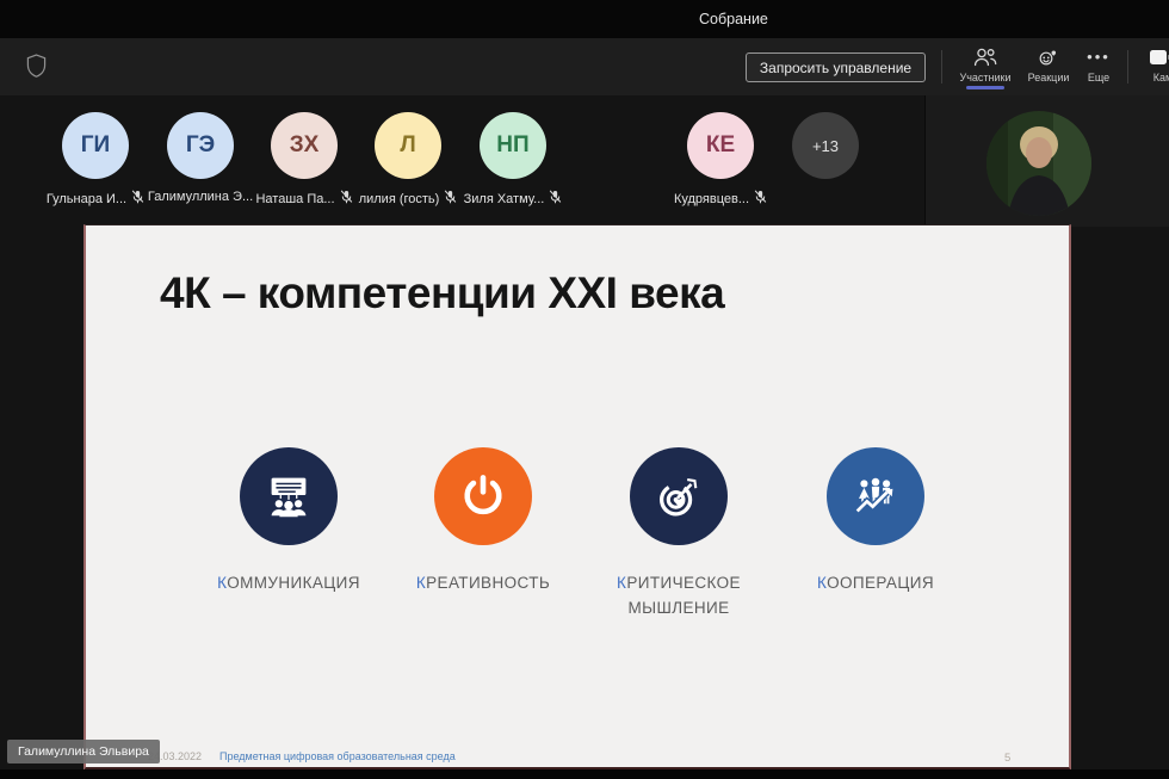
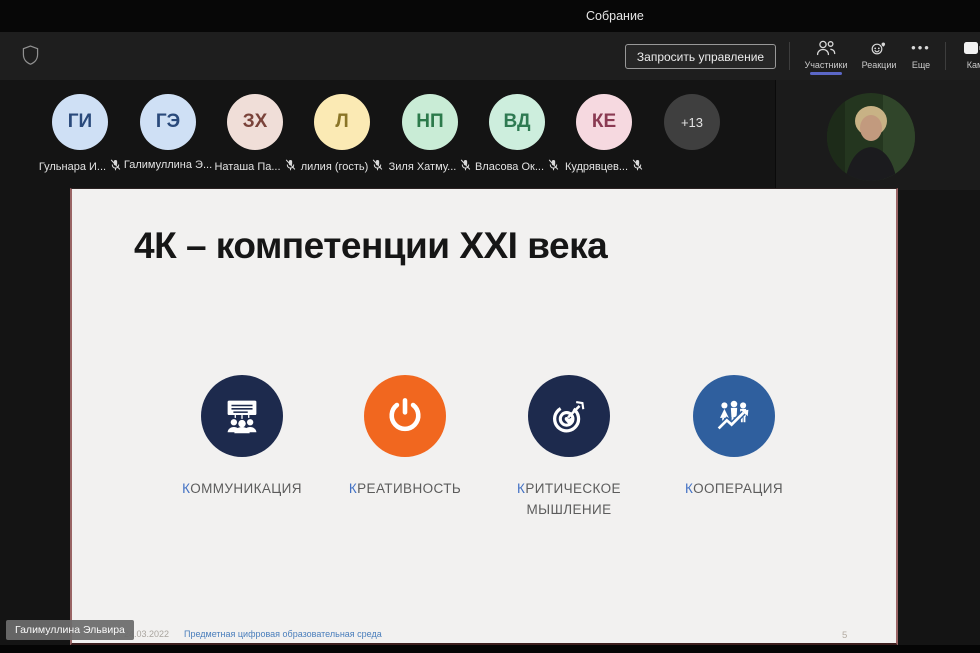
  Собрание
  Запросить управление
  Участники
  Реакции
  •••
  Еще
  ГИ
  Гульнара И...
  ГЭ
  Галимуллина Э...
  ЗХ
  Наташа Па...
  Л
  лилия (гость)
  НП
  Зиля Хатму...
+ ВД
+ Власова Ок...
  КЕ
  Кудрявцев...
  +13
  4К – компетенции XXI века
  КОММУНИКАЦИЯ
  КРЕАТИВНОСТЬ
  КРИТИЧЕСКОЕ МЫШЛЕНИЕ
  КООПЕРАЦИЯ
  .03.2022
  Предметная цифровая образовательная среда
  5
  Галимуллина Эльвира
